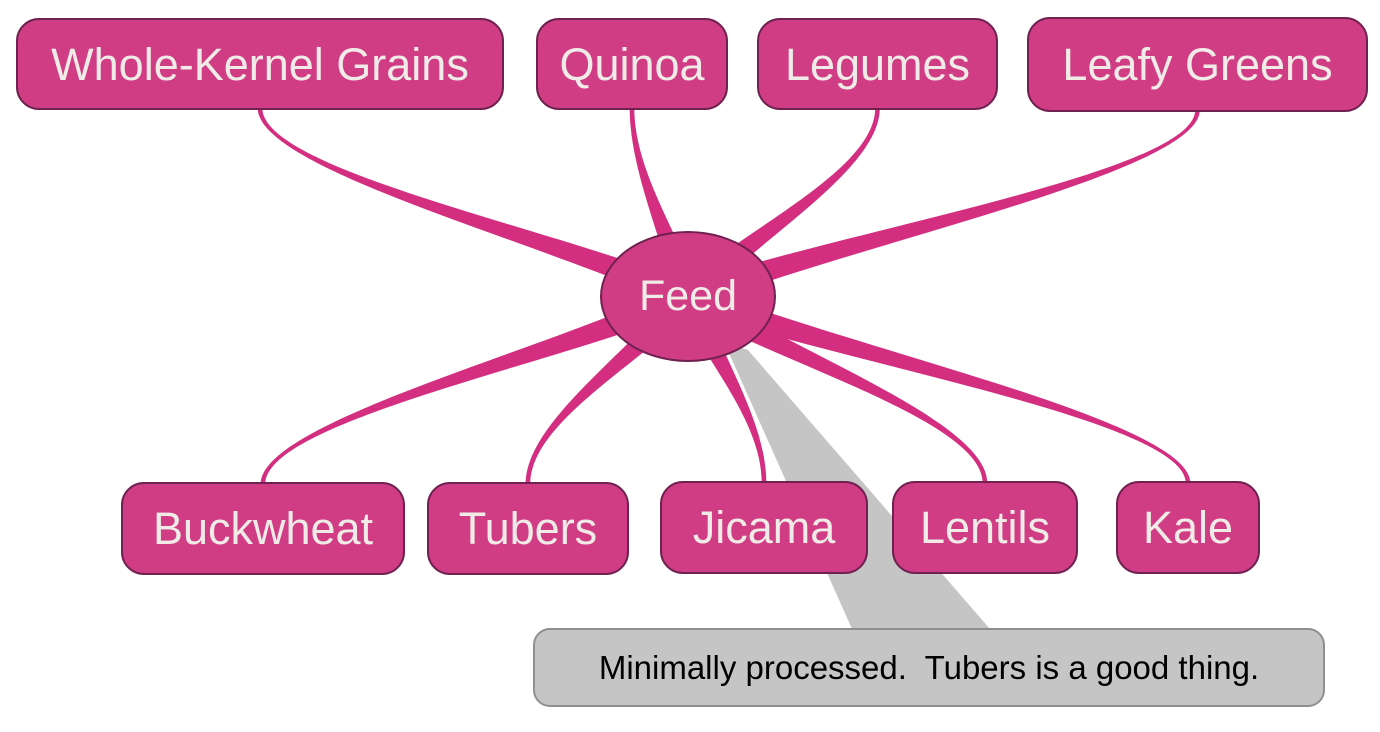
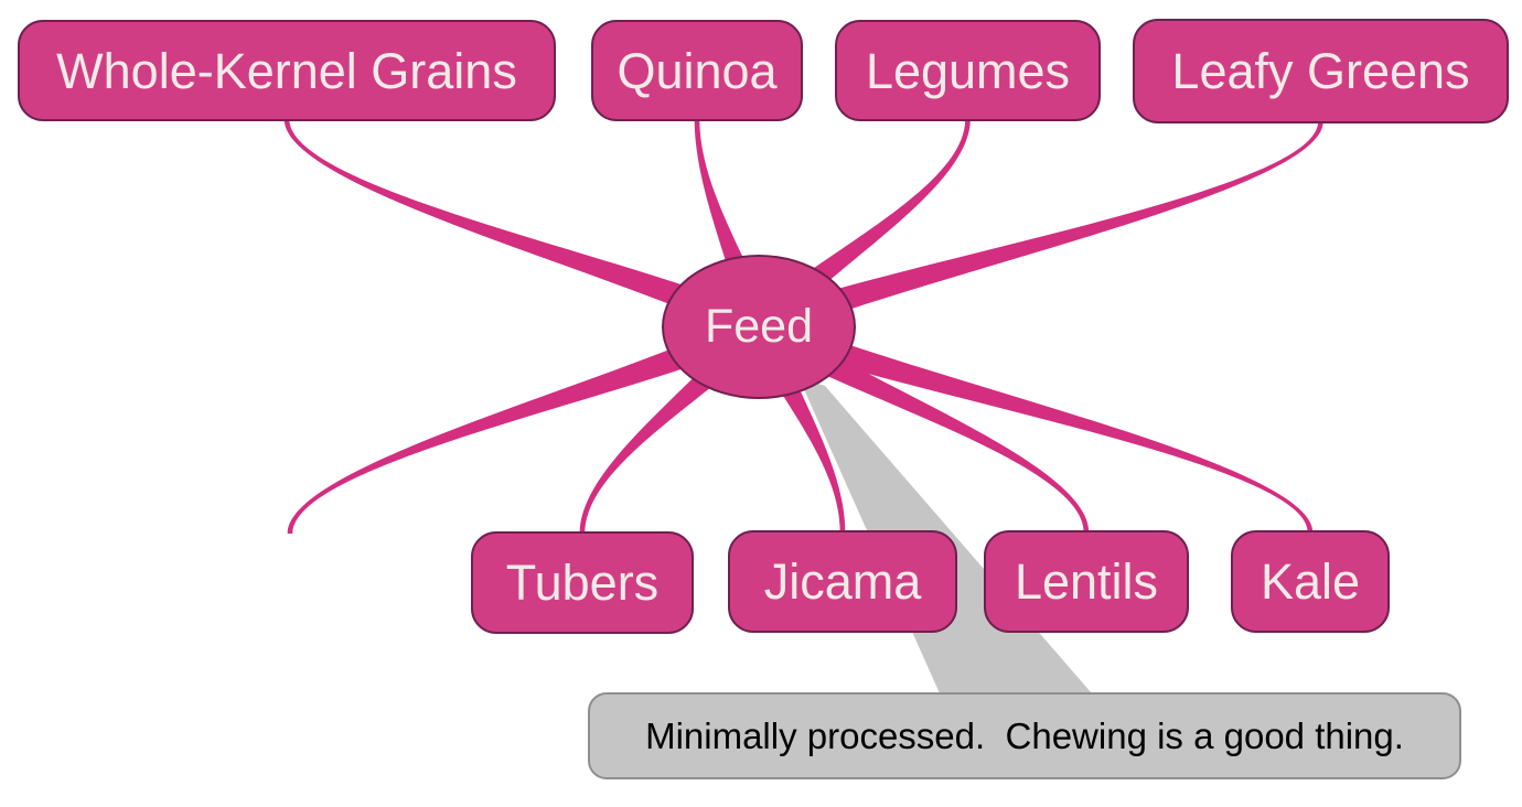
  Whole-Kernel Grains
  Quinoa
  Legumes
  Leafy Greens
- Buckwheat
  Tubers
  Jicama
  Lentils
  Kale
  Feed
- Minimally processed. Tubers is a good thing.
+ Minimally processed. Chewing is a good thing.
